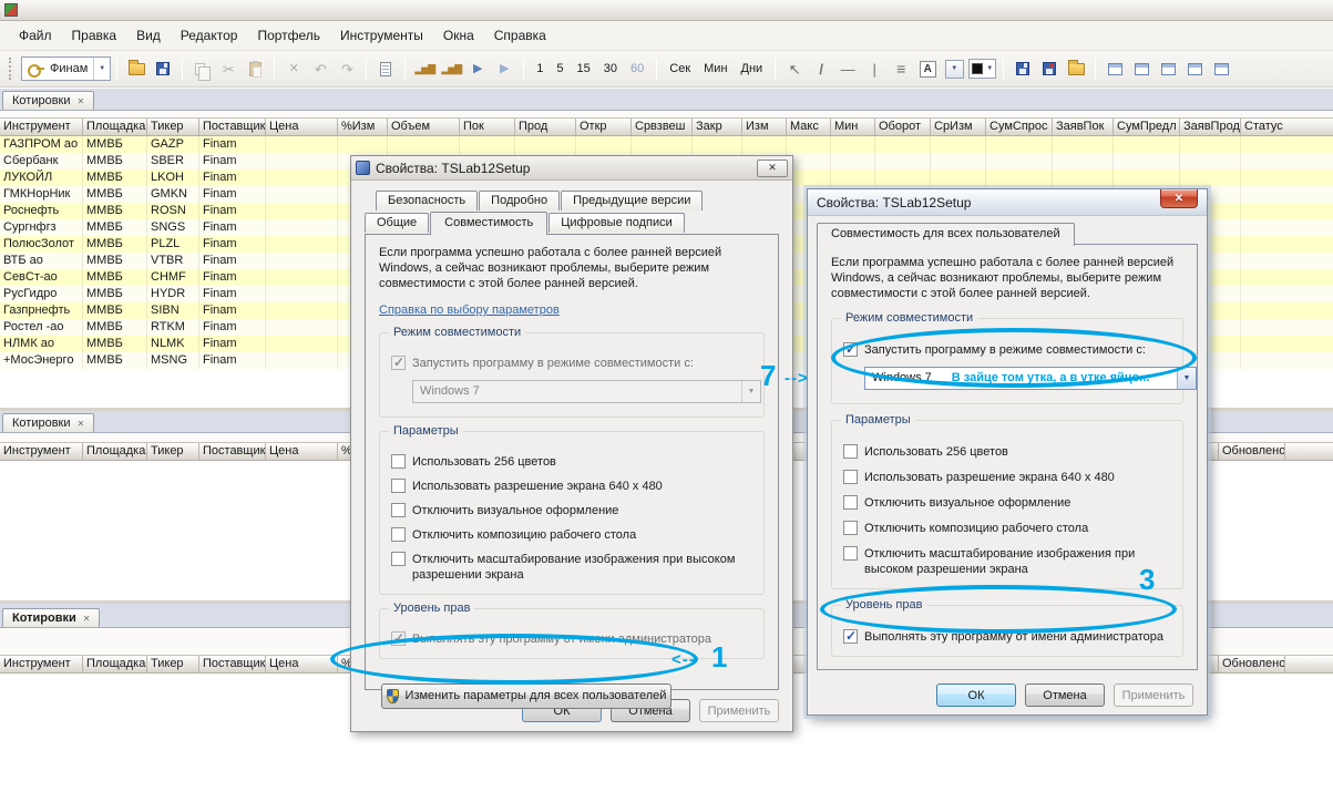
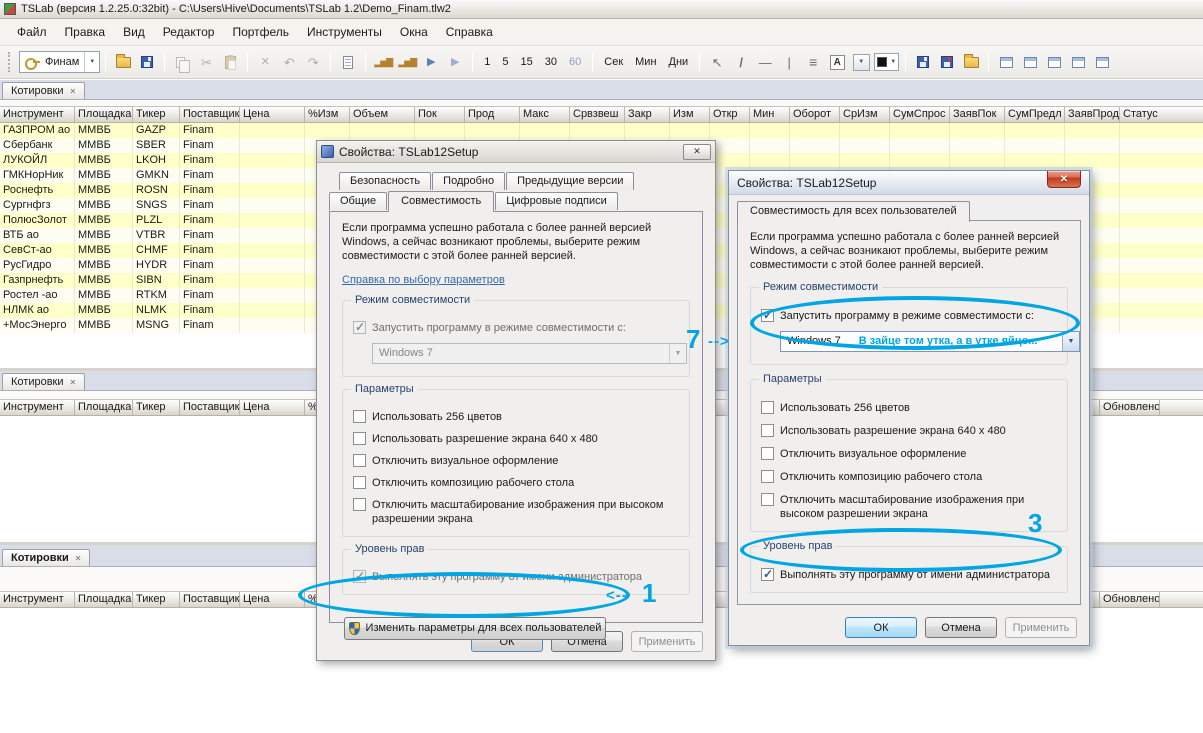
+ TSLab (версия 1.2.25.0:32bit) - C:\Users\Hive\Documents\TSLab 1.2\Demo_Finam.tlw2
  Файл
  Правка
  Вид
  Редактор
  Портфель
  Инструменты
  Окна
  Справка
  Финам
  1
  5
  15
  30
  60
  Сек
  Мин
  Дни
  A
  Котировки
  Инструмент
  Площадка
  Тикер
  Поставщик
  Цена
  %Изм
  Объем
  Пок
  Прод
- Откр
+ Макс
  Срвзвеш
  Закр
  Изм
- Макс
+ Откр
  Мин
  Оборот
  СрИзм
  СумСпрос
  ЗаявПок
  СумПредл
  ЗаявПрод
  Статус
  ГАЗПРОМ ао
  ММВБ
  GAZP
  Finam
  Сбербанк
  ММВБ
  SBER
  Finam
  ЛУКОЙЛ
  ММВБ
  LKOH
  Finam
  ГМКНорНик
  ММВБ
  GMKN
  Finam
  Роснефть
  ММВБ
  ROSN
  Finam
  Сургнфгз
  ММВБ
  SNGS
  Finam
  ПолюсЗолот
  ММВБ
  PLZL
  Finam
  ВТБ ао
  ММВБ
  VTBR
  Finam
  СевСт-ао
  ММВБ
  CHMF
  Finam
  РусГидро
  ММВБ
  HYDR
  Finam
  Газпрнефть
  ММВБ
  SIBN
  Finam
  Ростел -ао
  ММВБ
  RTKM
  Finam
  НЛМК ао
  ММВБ
  NLMK
  Finam
  +МосЭнерго
  ММВБ
  MSNG
  Finam
  Котировки
  Инструмент
  Площадка
  Тикер
  Поставщик
  Цена
  Обновлено
  Котировки
  Инструмент
  Площадка
  Тикер
  Поставщик
  Цена
  Обновлено
  Свойства: TSLab12Setup
  Безопасность Подробно Предыдущие версии
  Общие Совместимость Цифровые подписи
  Если программа успешно работала с более ранней версией Windows, а сейчас возникают проблемы, выберите режим совместимости с этой более ранней версией.
  Справка по выбору параметров
  Режим совместимости
  Запустить программу в режиме совместимости с:
  Windows 7
  Параметры
  Использовать 256 цветов
  Использовать разрешение экрана 640 x 480
  Отключить визуальное оформление
  Отключить композицию рабочего стола
  Отключить масштабирование изображения при высоком разрешении экрана
  Уровень прав
  Выполнять эту программу от имени администратора
  Изменить параметры для всех пользователей
  ОК
  Отмена
  Применить
  Свойства: TSLab12Setup
  Совместимость для всех пользователей
  Если программа успешно работала с более ранней версией Windows, а сейчас возникают проблемы, выберите режим совместимости с этой более ранней версией.
  Режим совместимости
  Запустить программу в режиме совместимости с:
  Windows 7
  В зайце том утка, а в утке яйцо...
  Параметры
  Использовать 256 цветов
  Использовать разрешение экрана 640 x 480
  Отключить визуальное оформление
  Отключить композицию рабочего стола
  Отключить масштабирование изображения при высоком разрешении экрана
  Уровень прав
  Выполнять эту программу от имени администратора
  ОК
  Отмена
  Применить
  <--
  1
  7
  -->
  3
